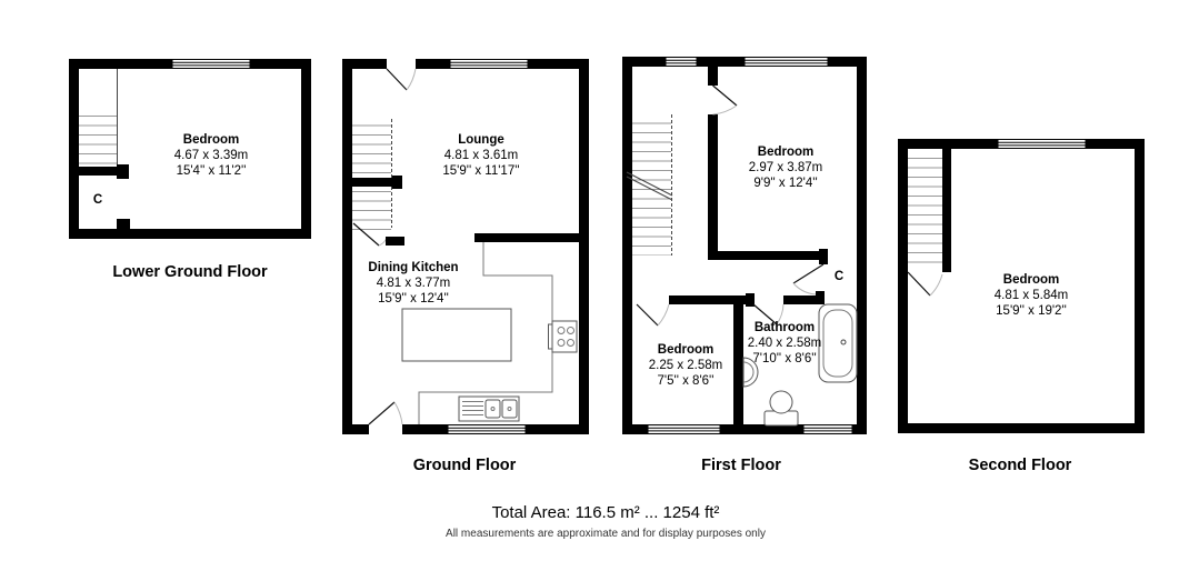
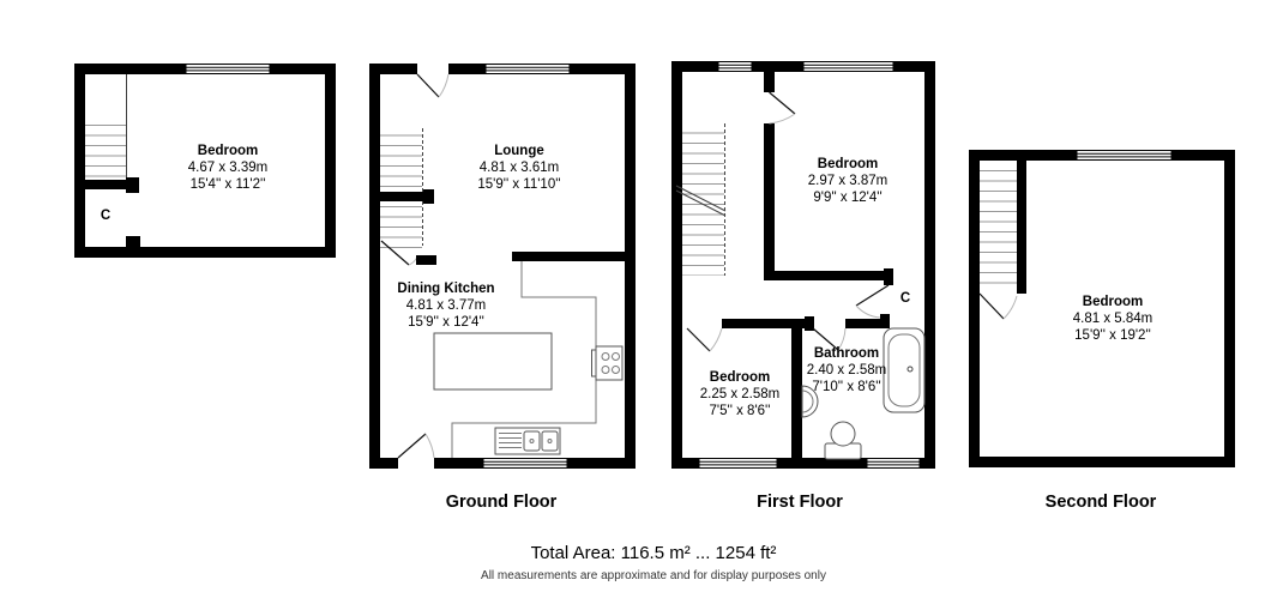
  Bedroom
  4.67 x 3.39m
  15'4'' x 11'2''
  Lounge
  4.81 x 3.61m
- 15'9'' x 11'17''
+ 15'9'' x 11'10''
  Dining Kitchen
  4.81 x 3.77m
  15'9'' x 12'4''
  Bedroom
  2.97 x 3.87m
  9'9'' x 12'4''
  Bedroom
  2.25 x 2.58m
  7'5'' x 8'6''
  Bathroom
  2.40 x 2.58m
  7'10'' x 8'6''
  Bedroom
  4.81 x 5.84m
  15'9'' x 19'2''
  C
  C
- Lower Ground Floor
  Ground Floor
  First Floor
  Second Floor
  Total Area: 116.5 m² ... 1254 ft²
  All measurements are approximate and for display purposes only
